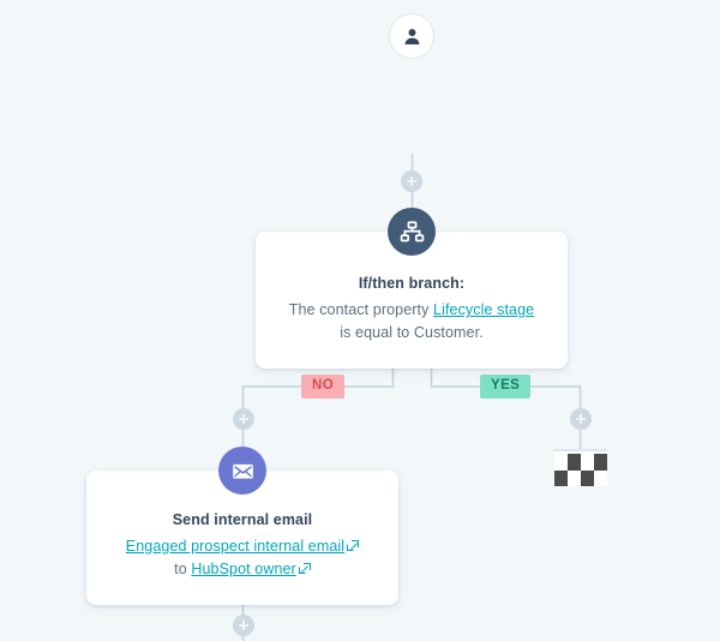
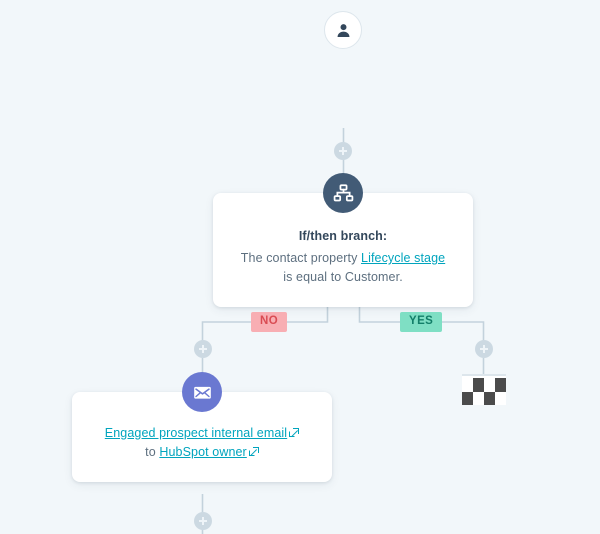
  If/then branch:
  The contact property Lifecycle stage is equal to Customer.
  NO
  YES
- Send internal email
  Engaged prospect internal email to HubSpot owner
